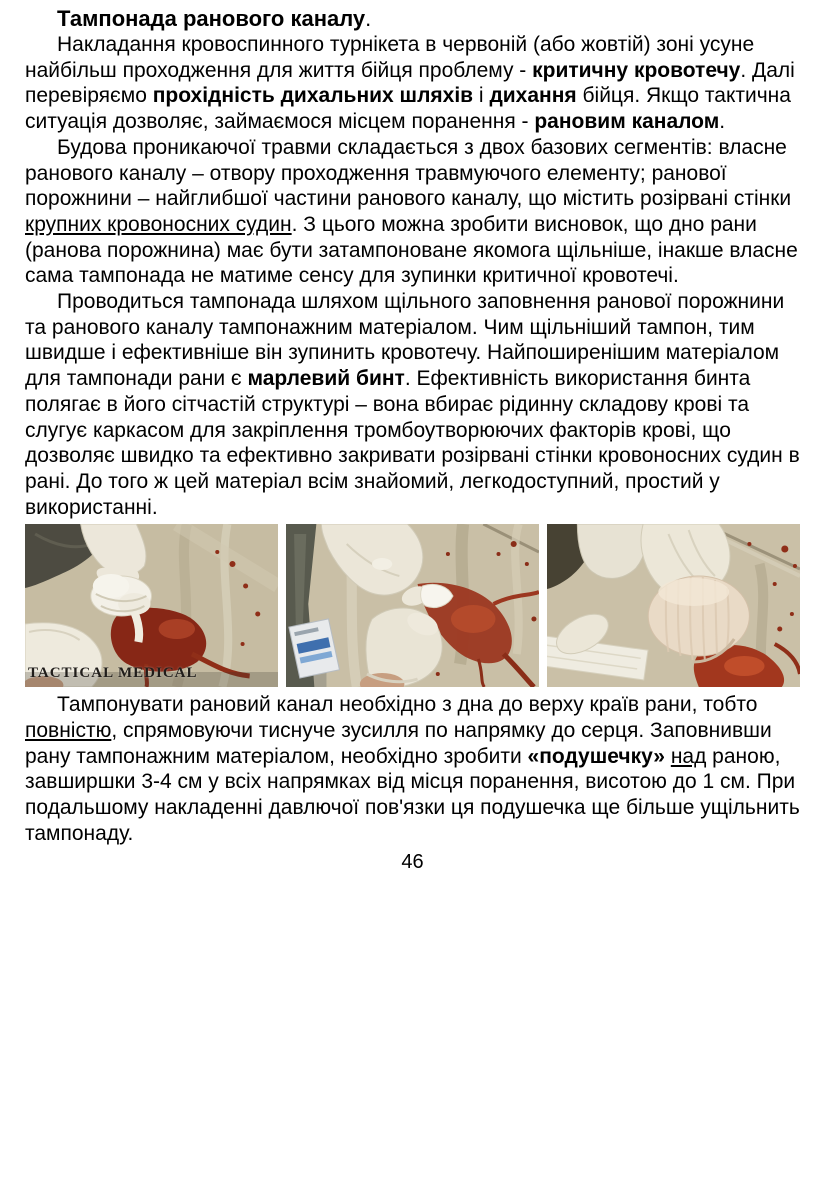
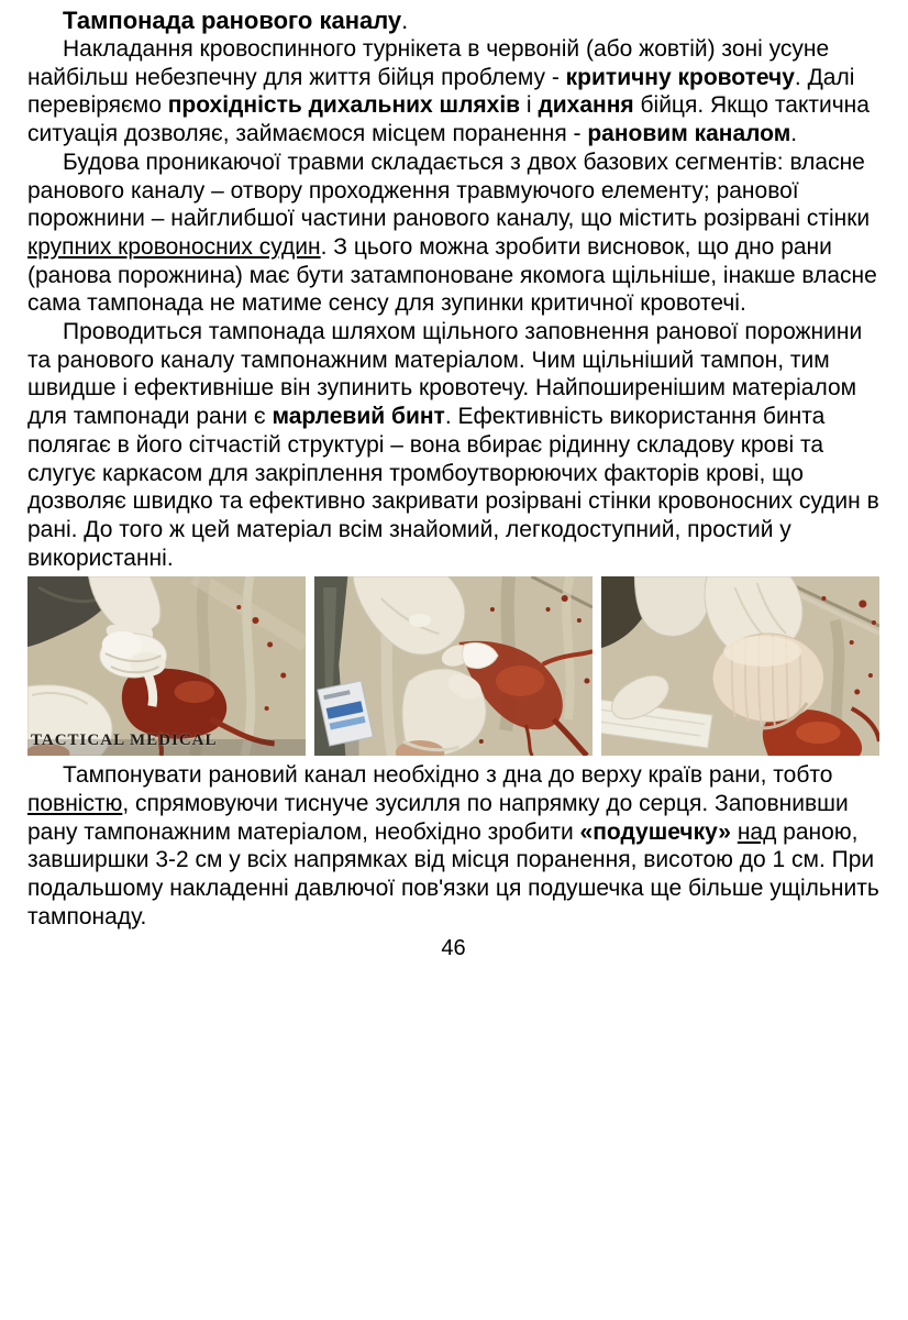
  Тампонада ранового каналу.
- Накладання кровоспинного турнікета в червоній (або жовтій) зоні усуне найбільш проходження для життя бійця проблему - критичну кровотечу. Далі перевіряємо прохідність дихальних шляхів і дихання бійця. Якщо тактична ситуація дозволяє, займаємося місцем поранення - рановим каналом.
+ Накладання кровоспинного турнікета в червоній (або жовтій) зоні усуне найбільш небезпечну для життя бійця проблему - критичну кровотечу. Далі перевіряємо прохідність дихальних шляхів і дихання бійця. Якщо тактична ситуація дозволяє, займаємося місцем поранення - рановим каналом.
  Будова проникаючої травми складається з двох базових сегментів: власне ранового каналу – отвору проходження травмуючого елементу; ранової порожнини – найглибшої частини ранового каналу, що містить розірвані стінки крупних кровоносних судин. З цього можна зробити висновок, що дно рани (ранова порожнина) має бути затампоноване якомога щільніше, інакше власне сама тампонада не матиме сенсу для зупинки критичної кровотечі.
  Проводиться тампонада шляхом щільного заповнення ранової порожнини та ранового каналу тампонажним матеріалом. Чим щільніший тампон, тим швидше і ефективніше він зупинить кровотечу. Найпоширенішим матеріалом для тампонади рани є марлевий бинт. Ефективність використання бинта полягає в його сітчастій структурі – вона вбирає рідинну складову крові та слугує каркасом для закріплення тромбоутворюючих факторів крові, що дозволяє швидко та ефективно закривати розірвані стінки кровоносних судин в рані. До того ж цей матеріал всім знайомий, легкодоступний, простий у використанні.
  TACTICAL MEDICAL
- Тампонувати рановий канал необхідно з дна до верху країв рани, тобто повністю, спрямовуючи тиснуче зусилля по напрямку до серця. Заповнивши рану тампонажним матеріалом, необхідно зробити «подушечку» над раною, завширшки 3-4 см у всіх напрямках від місця поранення, висотою до 1 см. При подальшому накладенні давлючої пов'язки ця подушечка ще більше ущільнить тампонаду.
+ Тампонувати рановий канал необхідно з дна до верху країв рани, тобто повністю, спрямовуючи тиснуче зусилля по напрямку до серця. Заповнивши рану тампонажним матеріалом, необхідно зробити «подушечку» над раною, завширшки 3-2 см у всіх напрямках від місця поранення, висотою до 1 см. При подальшому накладенні давлючої пов'язки ця подушечка ще більше ущільнить тампонаду.
  46
